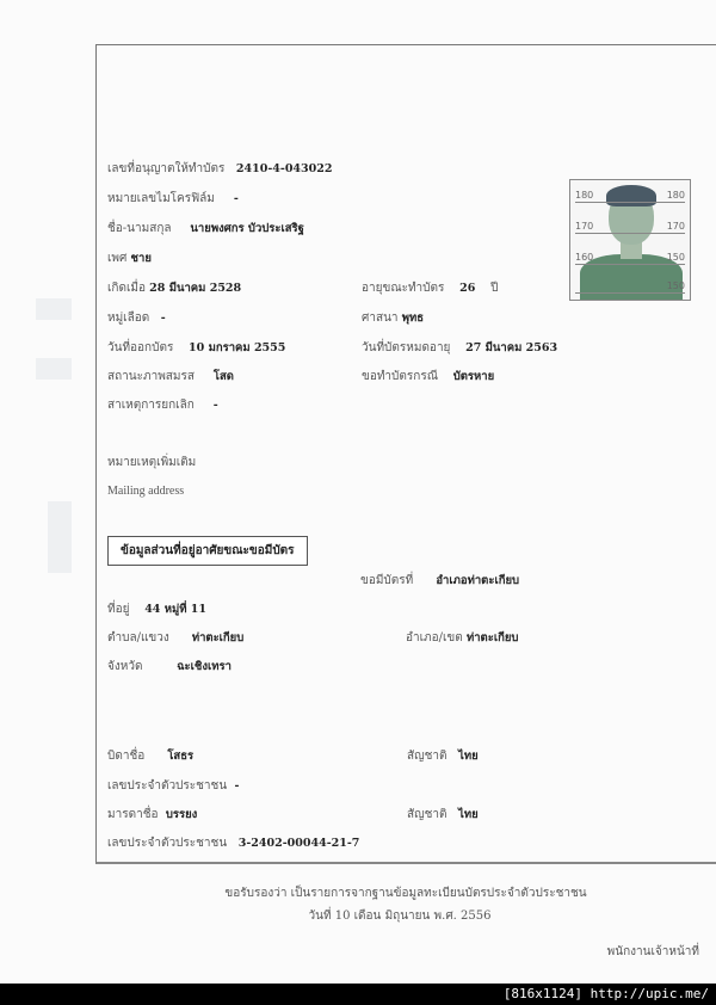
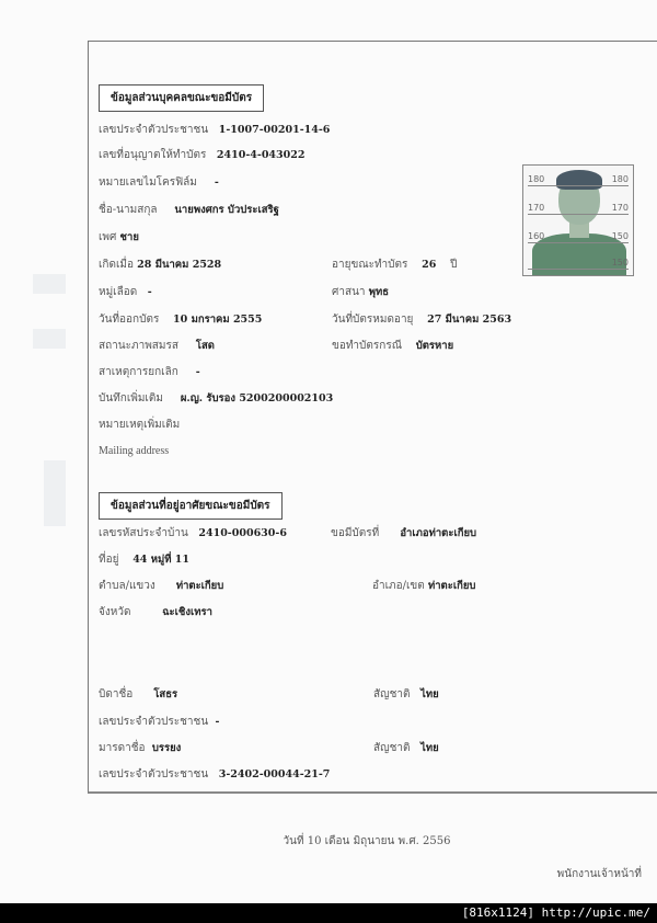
+ ข้อมูลส่วนบุคคลขณะขอมีบัตร
+ เลขประจำตัวประชาชน 1-1007-00201-14-6
  เลขที่อนุญาตให้ทำบัตร 2410-4-043022
  หมายเลขไมโครฟิล์ม -
  ชื่อ-นามสกุล นายพงศกร บัวประเสริฐ
  เพศ ชาย
  เกิดเมื่อ 28 มีนาคม 2528
  อายุขณะทำบัตร 26 ปี
  หมู่เลือด -
  ศาสนา พุทธ
  วันที่ออกบัตร 10 มกราคม 2555
  วันที่บัตรหมดอายุ 27 มีนาคม 2563
  สถานะภาพสมรส โสด
  ขอทำบัตรกรณี บัตรหาย
  สาเหตุการยกเลิก -
+ บันทึกเพิ่มเติม ผ.ญ. รับรอง 5200200002103
  หมายเหตุเพิ่มเติม
  Mailing address
  180
  180
  170
  170
  160
  150
  150
  ข้อมูลส่วนที่อยู่อาศัยขณะขอมีบัตร
+ เลขรหัสประจำบ้าน 2410-000630-6
  ขอมีบัตรที่ อำเภอท่าตะเกียบ
  ที่อยู่ 44 หมู่ที่ 11
  ตำบล/แขวง ท่าตะเกียบ
  อำเภอ/เขต ท่าตะเกียบ
  จังหวัด ฉะเชิงเทรา
  บิดาชื่อ โสธร
  สัญชาติ ไทย
  เลขประจำตัวประชาชน -
  มารดาชื่อ บรรยง
  สัญชาติ ไทย
  เลขประจำตัวประชาชน 3-2402-00044-21-7
- ขอรับรองว่า เป็นรายการจากฐานข้อมูลทะเบียนบัตรประจำตัวประชาชน
  วันที่ 10 เดือน มิถุนายน พ.ศ. 2556
  พนักงานเจ้าหน้าที่
  [816x1124] http://upic.me/
